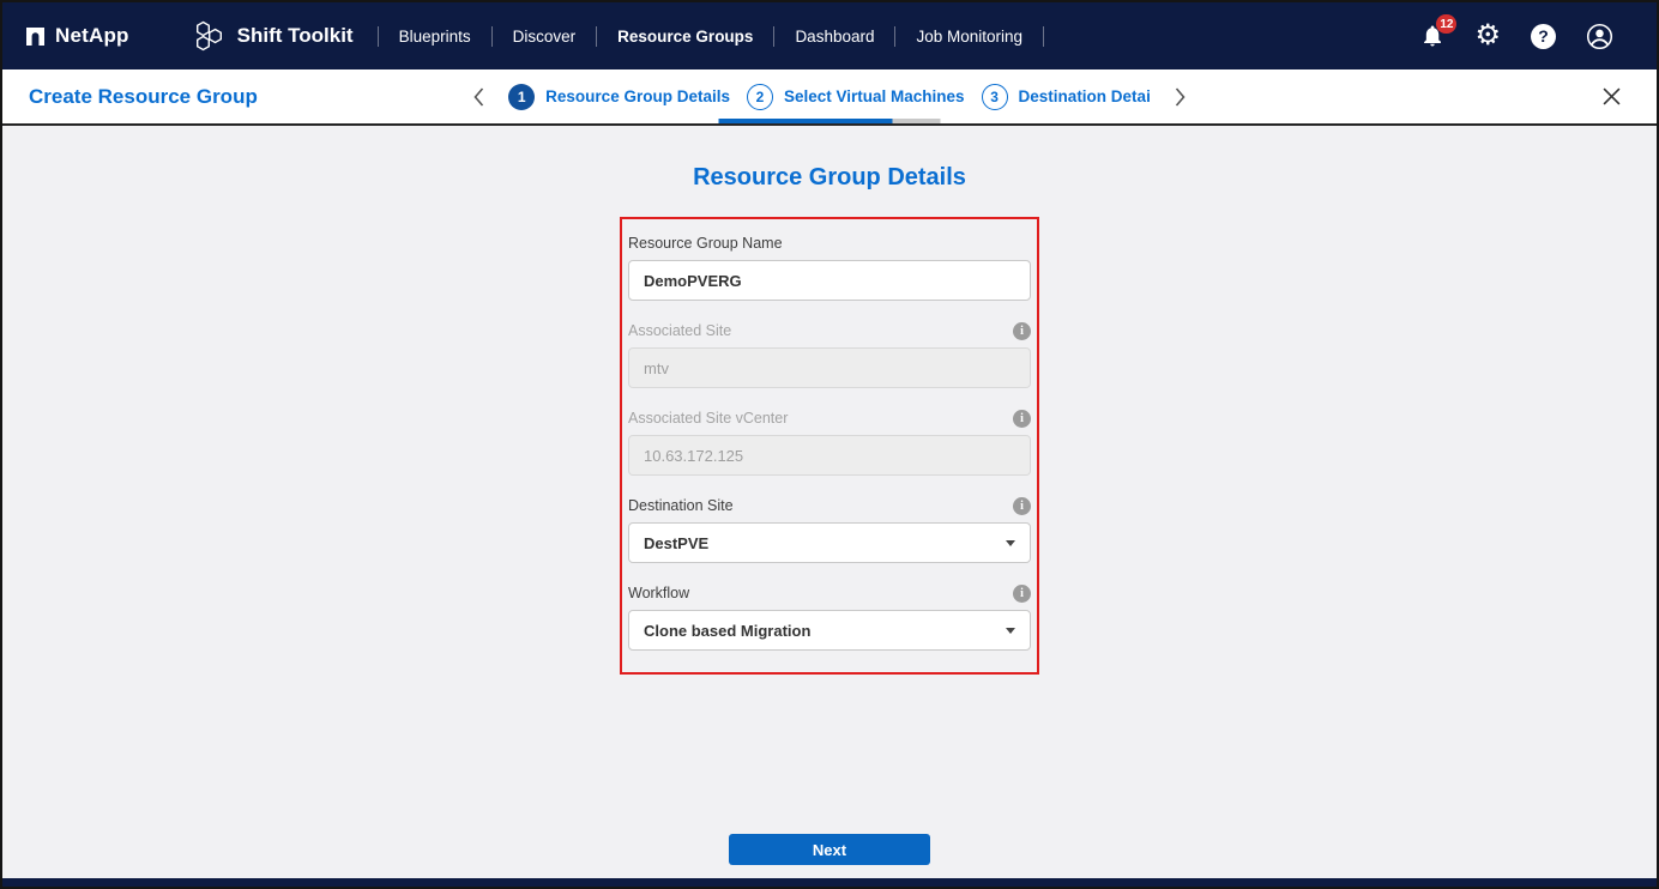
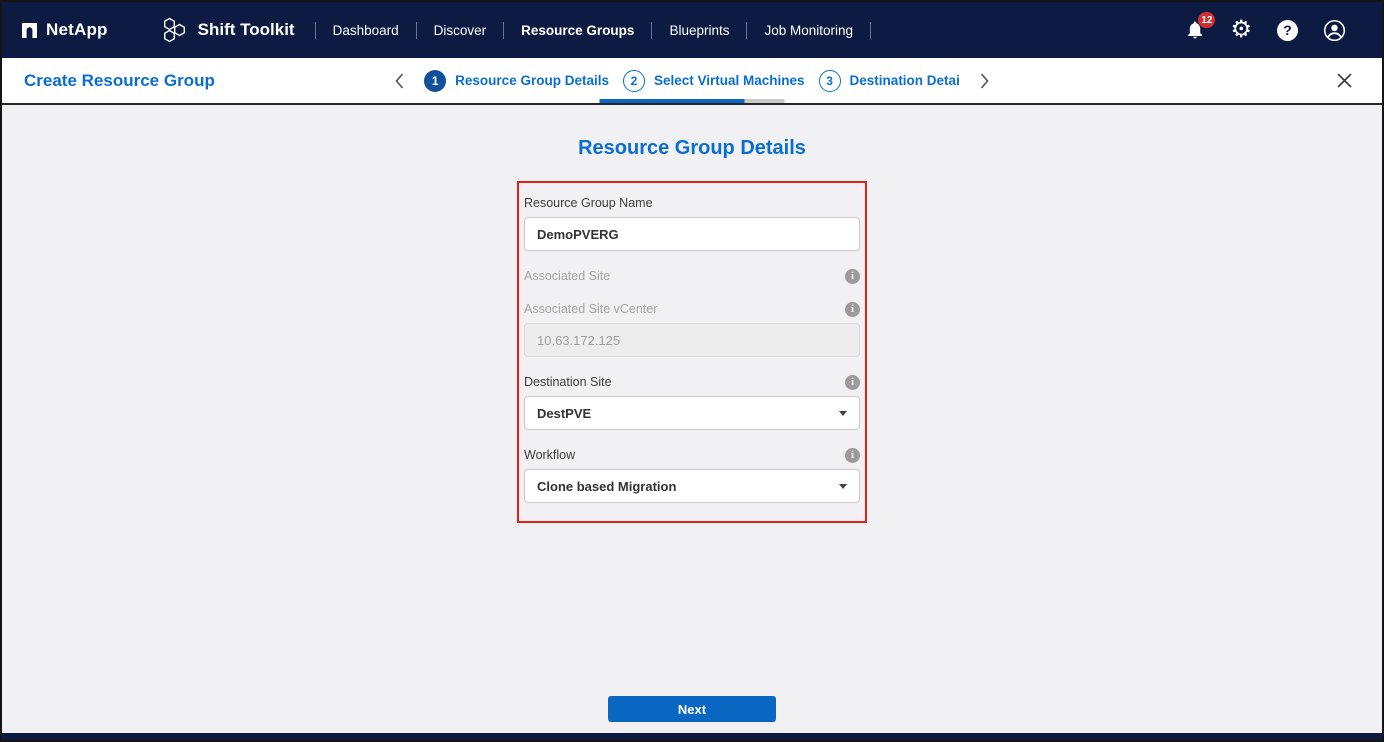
  NetApp
  Shift Toolkit
- Blueprints
+ Dashboard
  Discover
  Resource Groups
- Dashboard
+ Blueprints
  Job Monitoring
  12
  ⚙
  ?
  Create Resource Group
  1
  Resource Group Details
  2
  Select Virtual Machines
  3
  Destination Detai
  Resource Group Details
  Resource Group Name
  DemoPVERG
  Associated Site
  i
- mtv
  Associated Site vCenter
  i
  10.63.172.125
  Destination Site
  i
  DestPVE
  Workflow
  i
  Clone based Migration
  Next
